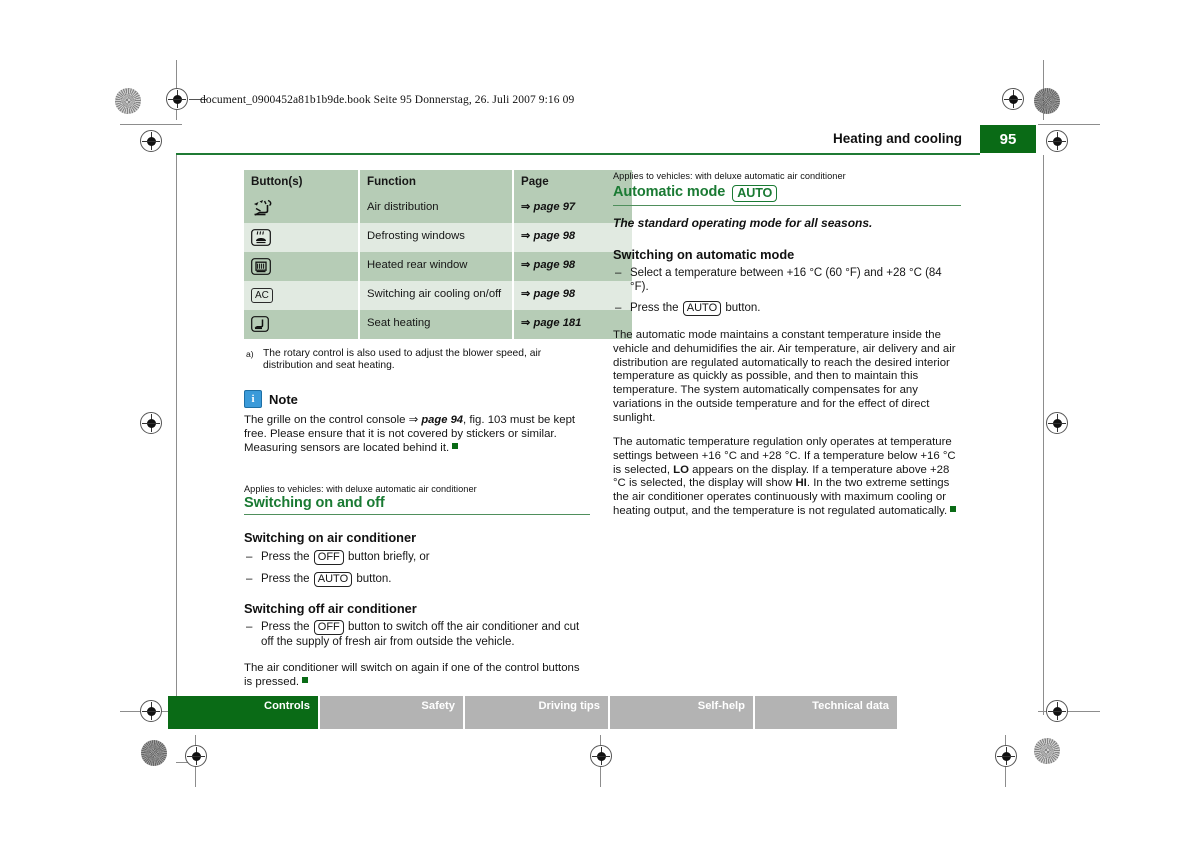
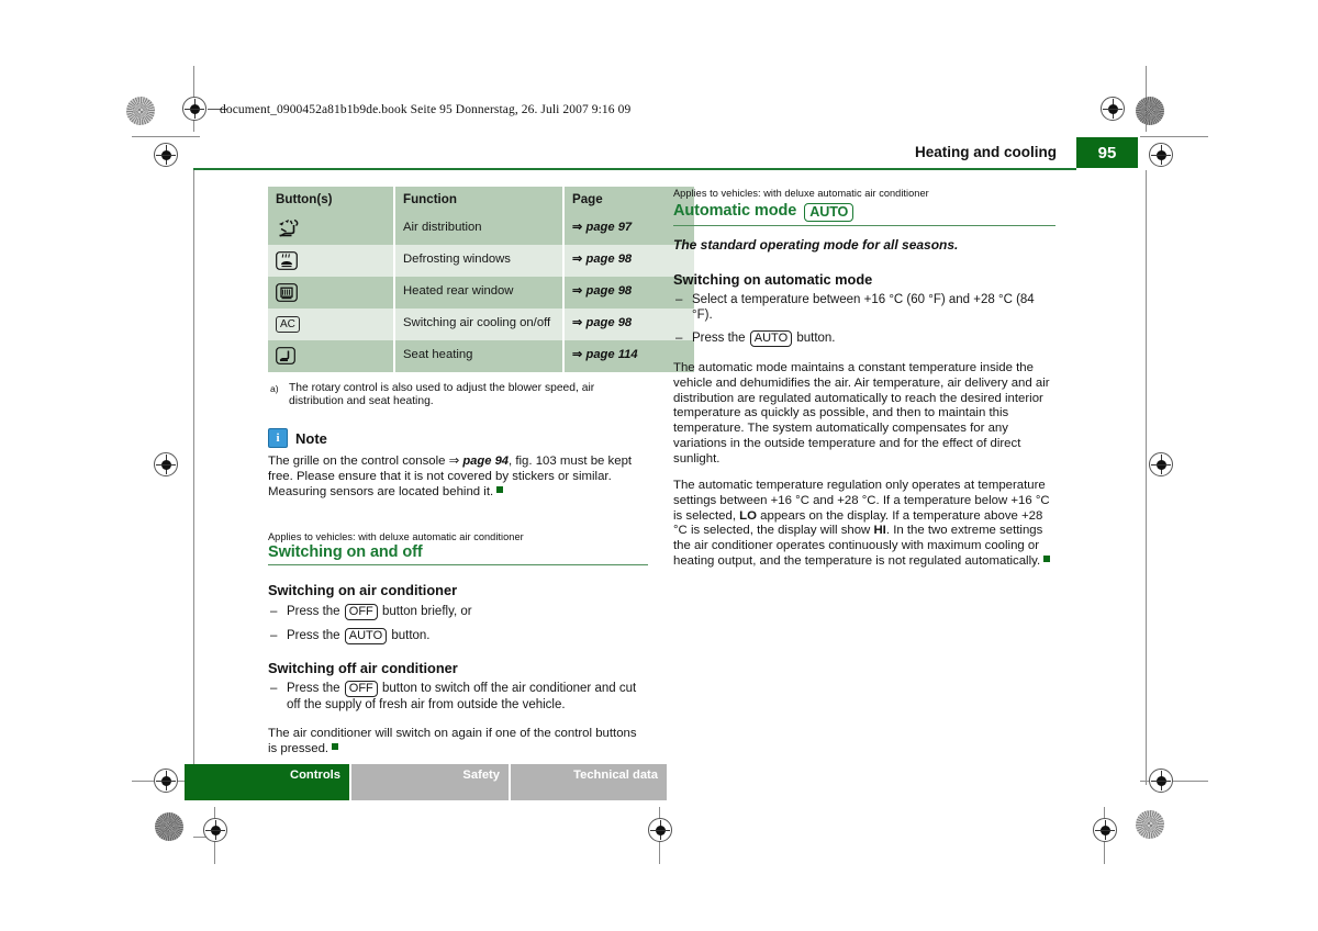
  document_0900452a81b1b9de.book Seite 95 Donnerstag, 26. Juli 2007 9:16 09
  Heating and cooling
  95
  Button(s)	Function	Page
  	Air distribution	⇒ page 97
  	Defrosting windows	⇒ page 98
  	Heated rear window	⇒ page 98
  AC	Switching air cooling on/off	⇒ page 98
- 	Seat heating	⇒ page 181
+ 	Seat heating	⇒ page 114
  a)
  The rotary control is also used to adjust the blower speed, air distribution and seat heating.
  i
  Note
  The grille on the control console ⇒ page 94, fig. 103 must be kept free. Please ensure that it is not covered by stickers or similar. Measuring sensors are located behind it.
  Applies to vehicles: with deluxe automatic air conditioner
  Switching on and off
  Switching on air conditioner
  Press the OFF button briefly, or
  Press the AUTO button.
  Switching off air conditioner
  Press the OFF button to switch off the air conditioner and cut off the supply of fresh air from outside the vehicle.
  The air conditioner will switch on again if one of the control buttons is pressed.
  Applies to vehicles: with deluxe automatic air conditioner
  Automatic mode
  AUTO
  The standard operating mode for all seasons.
  Switching on automatic mode
  Select a temperature between +16 °C (60 °F) and +28 °C (84 °F).
  Press the AUTO button.
  The automatic mode maintains a constant temperature inside the vehicle and dehumidifies the air. Air temperature, air delivery and air distribution are regulated automatically to reach the desired interior temperature as quickly as possible, and then to maintain this temperature. The system automatically compensates for any variations in the outside temperature and for the effect of direct sunlight.
  The automatic temperature regulation only operates at temperature settings between +16 °C and +28 °C. If a temperature below +16 °C is selected, LO appears on the display. If a temperature above +28 °C is selected, the display will show HI. In the two extreme settings the air conditioner operates continuously with maximum cooling or heating output, and the temperature is not regulated automatically.
  Controls
  Safety
- Driving tips
- Self-help
  Technical data
